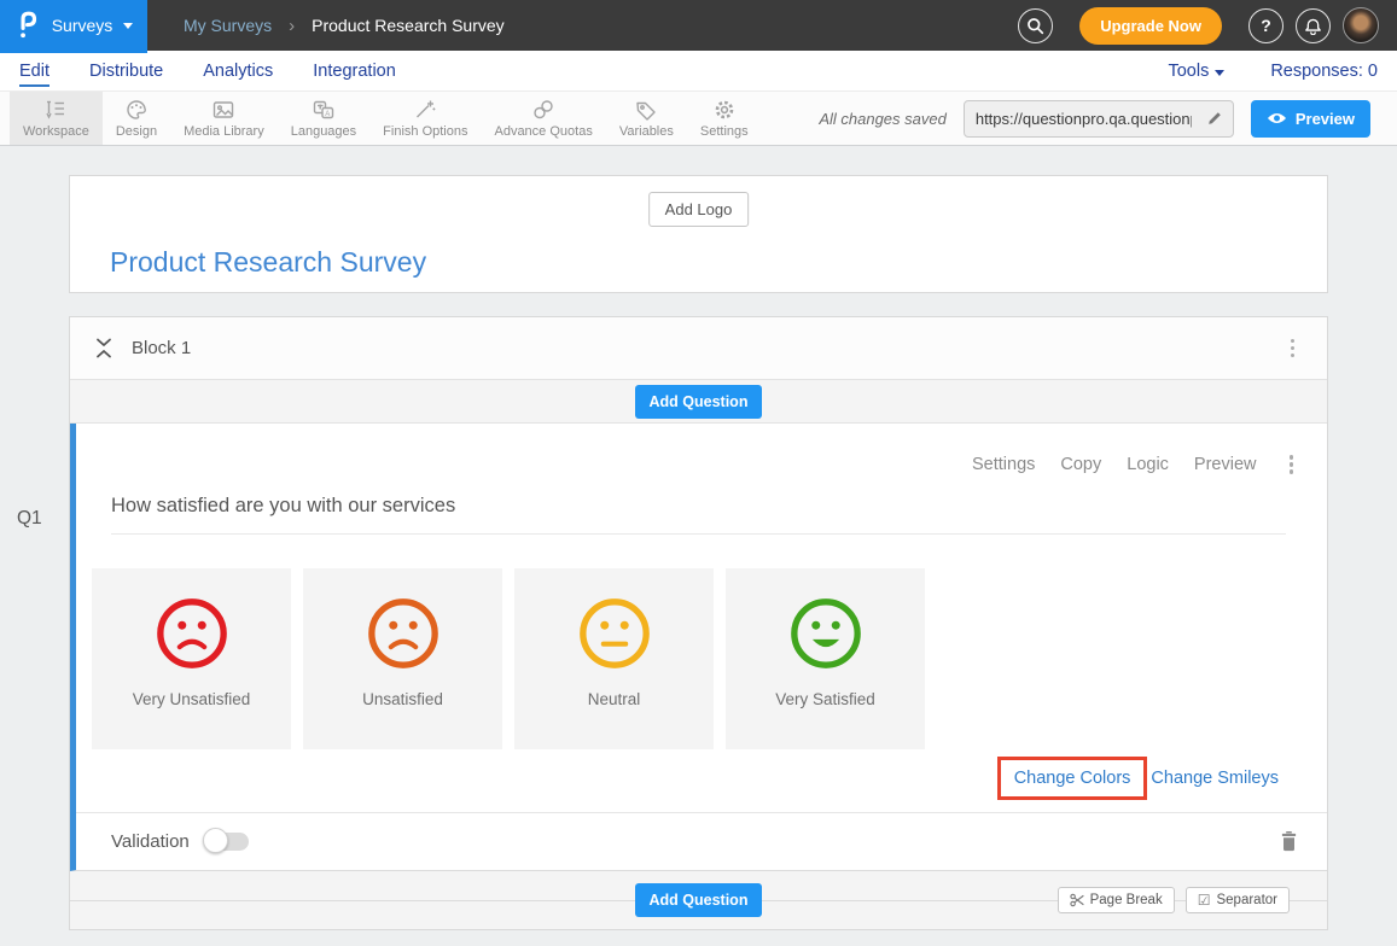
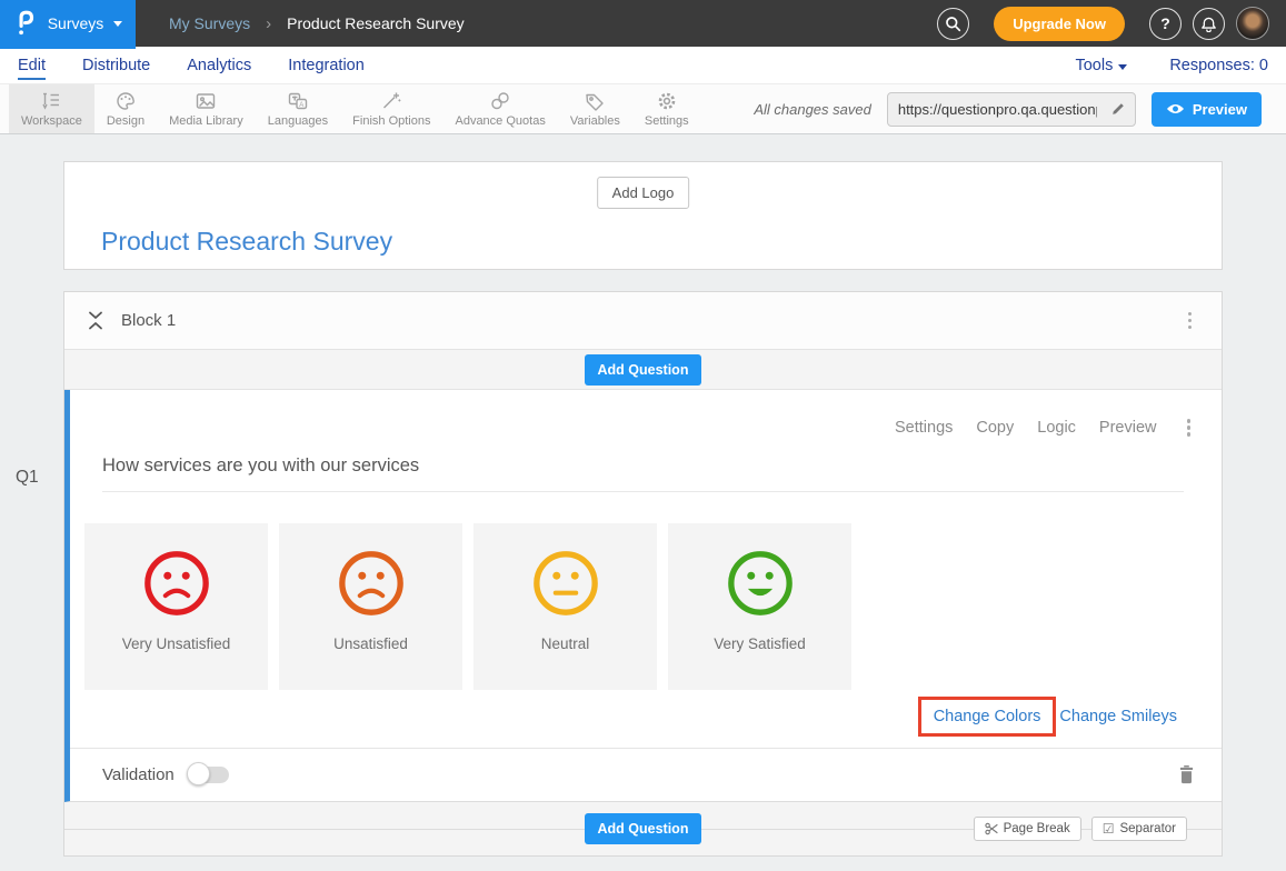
  Surveys
  My Surveys
  ›
  Product Research Survey
  Upgrade Now
  ?
  Edit
  Distribute
  Analytics
  Integration
  Tools
  Responses: 0
  Workspace
  Design
  Media Library
  Languages
  Finish Options
  Advance Quotas
  Variables
  Settings
  All changes saved
  https://questionpro.qa.question
  Preview
  Add Logo
  Product Research Survey
  Block 1
  Add Question
  Settings
  Copy
  Logic
  Preview
- How satisfied are you with our services
+ How services are you with our services
  Very Unsatisfied
  Unsatisfied
  Neutral
  Very Satisfied
  Change Colors
  Change Smileys
  Validation
  Add Question
  Page Break
  ☑
  Separator
  Q1
